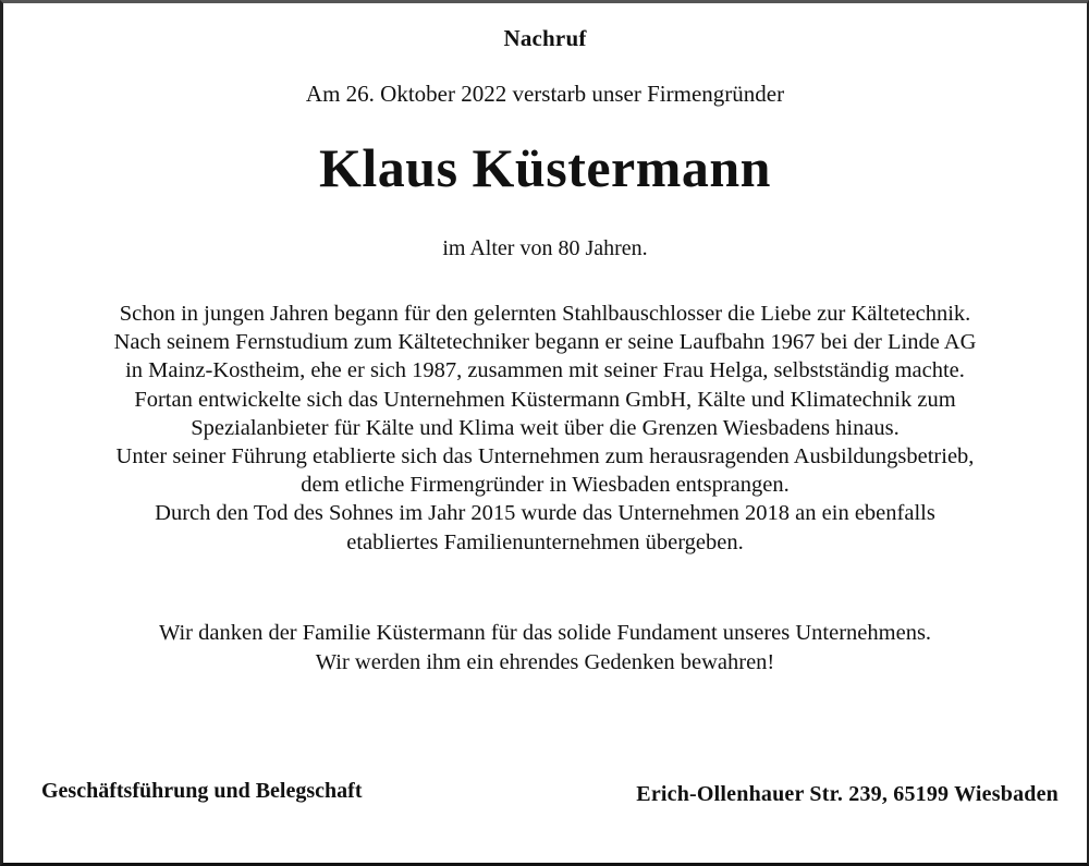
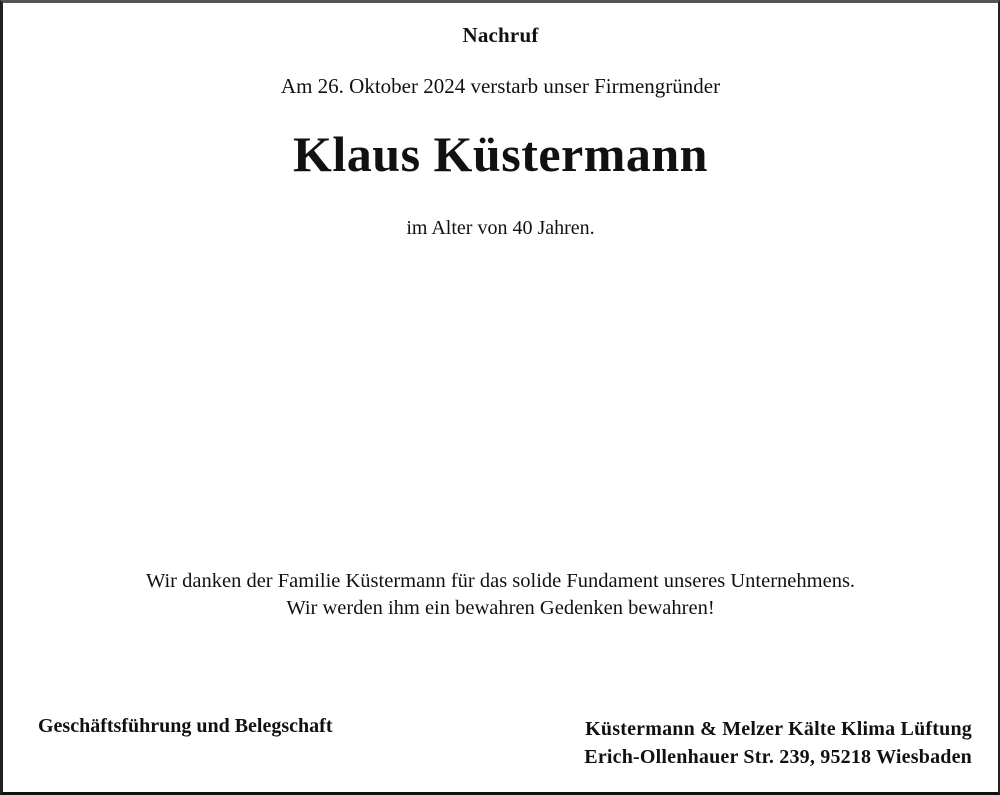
  Nachruf
- Am 26. Oktober 2022 verstarb unser Firmengründer
+ Am 26. Oktober 2024 verstarb unser Firmengründer
  Klaus Küstermann
- im Alter von 80 Jahren.
+ im Alter von 40 Jahren.
- Schon in jungen Jahren begann für den gelernten Stahlbauschlosser die Liebe zur Kältetechnik.
- Nach seinem Fernstudium zum Kältetechniker begann er seine Laufbahn 1967 bei der Linde AG
- in Mainz-Kostheim, ehe er sich 1987, zusammen mit seiner Frau Helga, selbstständig machte.
- Fortan entwickelte sich das Unternehmen Küstermann GmbH, Kälte und Klimatechnik zum
- Spezialanbieter für Kälte und Klima weit über die Grenzen Wiesbadens hinaus.
- Unter seiner Führung etablierte sich das Unternehmen zum herausragenden Ausbildungsbetrieb,
- dem etliche Firmengründer in Wiesbaden entsprangen.
- Durch den Tod des Sohnes im Jahr 2015 wurde das Unternehmen 2018 an ein ebenfalls
- etabliertes Familienunternehmen übergeben.
  Wir danken der Familie Küstermann für das solide Fundament unseres Unternehmens.
- Wir werden ihm ein ehrendes Gedenken bewahren!
+ Wir werden ihm ein bewahren Gedenken bewahren!
  Geschäftsführung und Belegschaft
+ Küstermann & Melzer Kälte Klima Lüftung
- Erich-Ollenhauer Str. 239, 65199 Wiesbaden
+ Erich-Ollenhauer Str. 239, 95218 Wiesbaden
